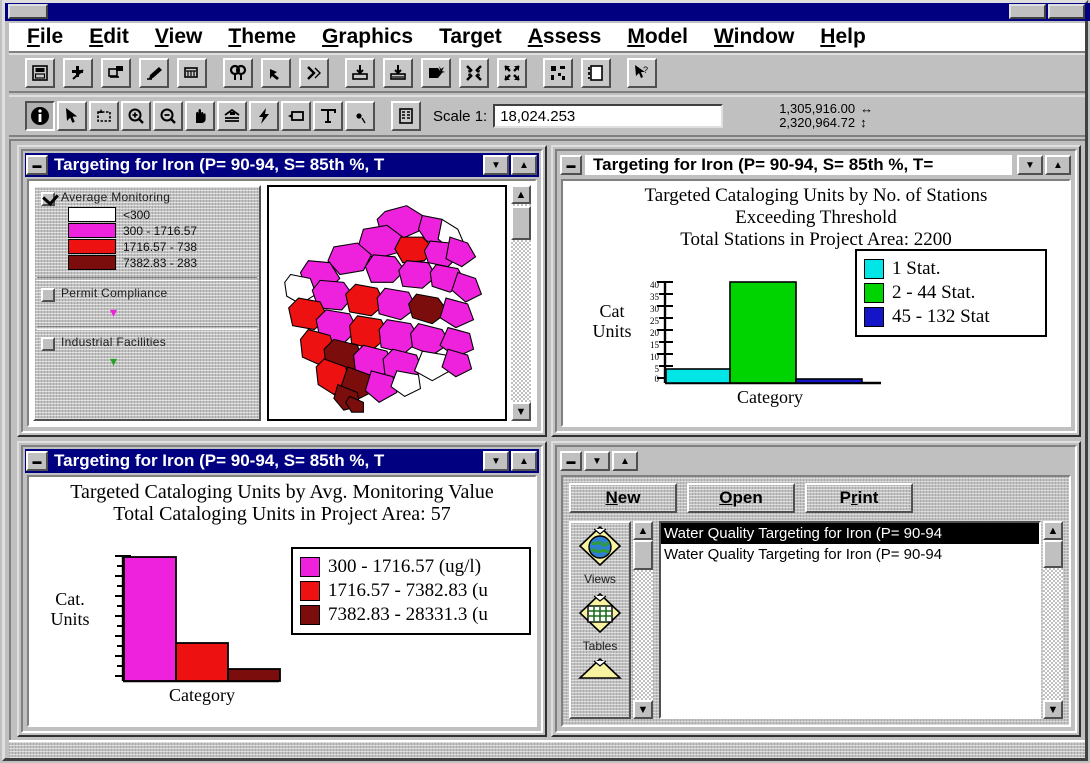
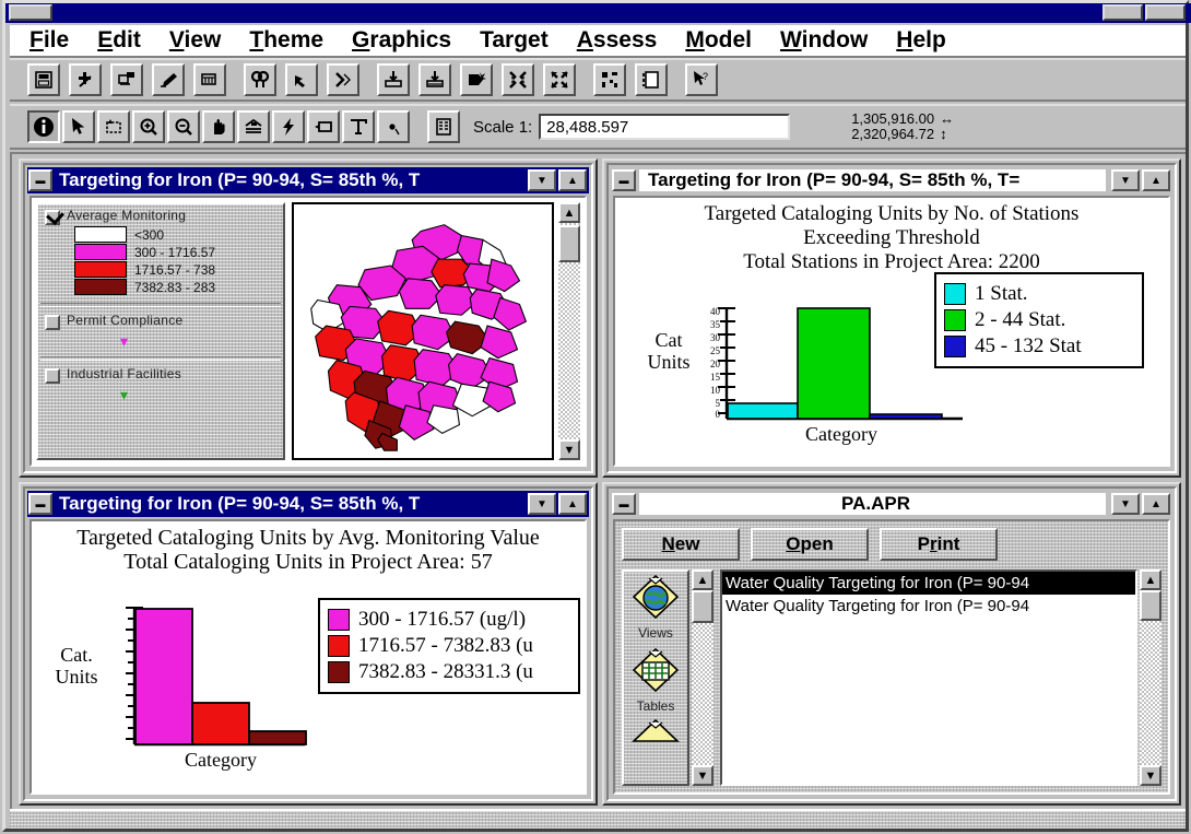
  File
  Edit
  View
  Theme
  Graphics
  Target
  Assess
  Model
  Window
  Help
  ?
  Scale 1:
- 18,024.253
+ 28,488.597
  1,305,916.00 ↔
  2,320,964.72 ↕
  ▬
  Targeting for Iron (P= 90-94, S= 85th %, T
  ▼
  ▲
  Average Monitoring
  <300
  300 - 1716.57
  1716.57 - 738
  7382.83 - 283
  Permit Compliance
  ▾
  Industrial Facilities
  ▾
  ▲
  ▼
  ▬
  Targeting for Iron (P= 90-94, S= 85th %, T=
  ▼
  ▲
  Targeted Cataloging Units by No. of Stations
  Exceeding Threshold
  Total Stations in Project Area: 2200
  Cat Units
  40
  35
  30
  25
  20
  15
  10
  5
  0
  Category
  1 Stat.
  2 - 44 Stat.
  45 - 132 Stat
  ▬
  Targeting for Iron (P= 90-94, S= 85th %, T
  ▼
  ▲
  Targeted Cataloging Units by Avg. Monitoring Value
  Total Cataloging Units in Project Area: 57
  Cat. Units
  Category
  300 - 1716.57 (ug/l)
  1716.57 - 7382.83 (u
  7382.83 - 28331.3 (u
  ▬
+ PA.APR
  ▼
  ▲
  N
  ew
  O
  pen
  P
  r
  int
  Views
  Tables
  ▲
  ▼
  Water Quality Targeting for Iron (P= 90-94
  Water Quality Targeting for Iron (P= 90-94
  ▲
  ▼
